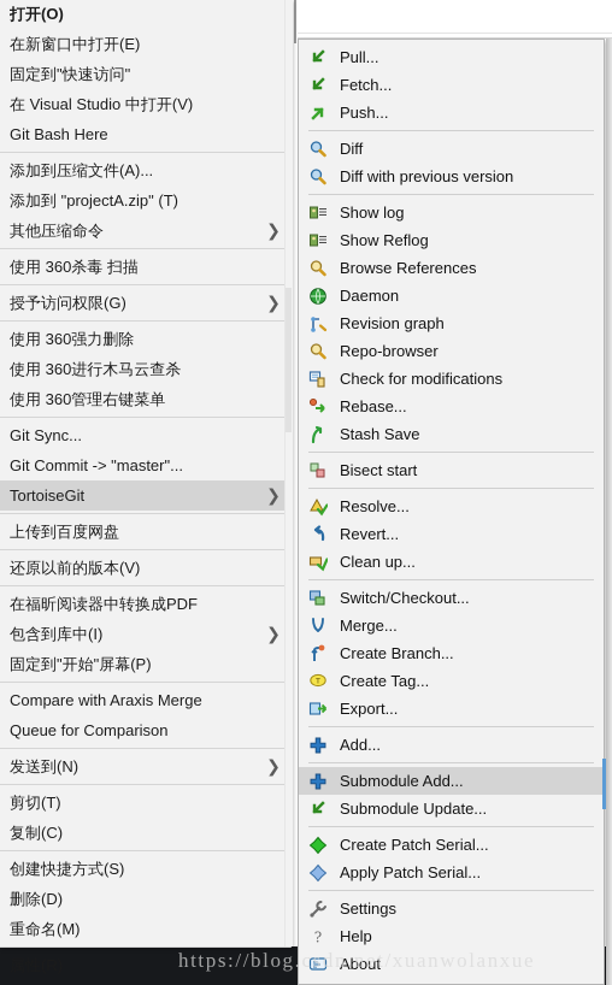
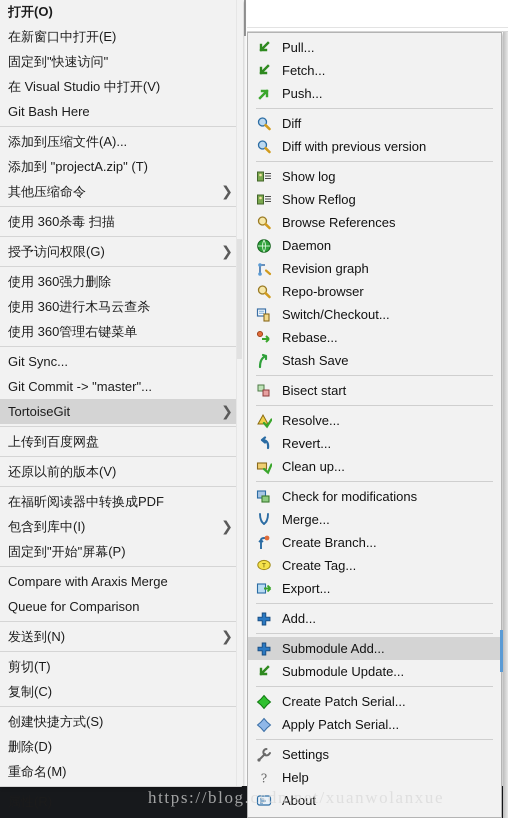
  打开(O)
  在新窗口中打开(E)
  固定到"快速访问"
  在 Visual Studio 中打开(V)
  Git Bash Here
  添加到压缩文件(A)...
  添加到 "projectA.zip" (T)
  其他压缩命令
  ❯
  使用 360杀毒 扫描
  授予访问权限(G)
  ❯
  使用 360强力删除
  使用 360进行木马云查杀
  使用 360管理右键菜单
  Git Sync...
  Git Commit -> "master"...
  TortoiseGit
  ❯
  上传到百度网盘
  还原以前的版本(V)
  在福昕阅读器中转换成PDF
  包含到库中(I)
  ❯
  固定到"开始"屏幕(P)
  Compare with Araxis Merge
  Queue for Comparison
  发送到(N)
  ❯
  剪切(T)
  复制(C)
  创建快捷方式(S)
  删除(D)
  重命名(M)
  Pull...
  Fetch...
  Push...
  Diff
  Diff with previous version
  Show log
  Show Reflog
  Browse References
  Daemon
  Revision graph
  Repo-browser
- Check for modifications
+ Switch/Checkout...
  Rebase...
  Stash Save
  Bisect start
  Resolve...
  Revert...
  Clean up...
- Switch/Checkout...
+ Check for modifications
  Merge...
  Create Branch...
  Create Tag...
  Export...
  Add...
  Submodule Add...
  Submodule Update...
  Create Patch Serial...
  Apply Patch Serial...
  Settings
  ?
  Help
  About
  https://blog.csdn.net/xuanwolanxue
